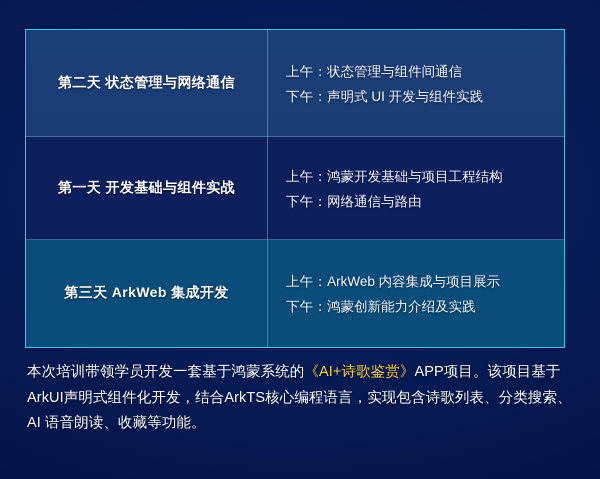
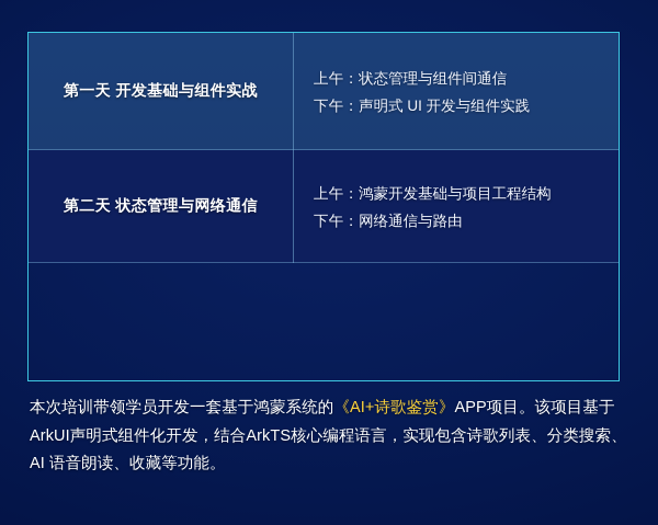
- 第二天 状态管理与网络通信
+ 第一天 开发基础与组件实战
  上午：状态管理与组件间通信
  下午：声明式 UI 开发与组件实践
- 第一天 开发基础与组件实战
+ 第二天 状态管理与网络通信
  上午：鸿蒙开发基础与项目工程结构
  下午：网络通信与路由
- 第三天 ArkWeb 集成开发
- 上午：ArkWeb 内容集成与项目展示
- 下午：鸿蒙创新能力介绍及实践
  本次培训带领学员开发一套基于鸿蒙系统的《AI+诗歌鉴赏》APP项目。该项目基于ArkUI声明式组件化开发，结合ArkTS核心编程语言，实现包含诗歌列表、分类搜索、AI 语音朗读、收藏等功能。
